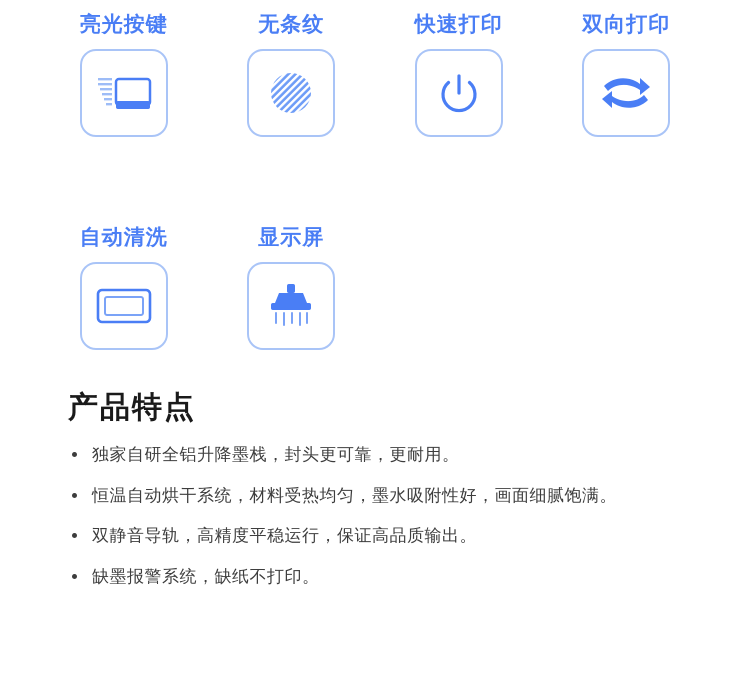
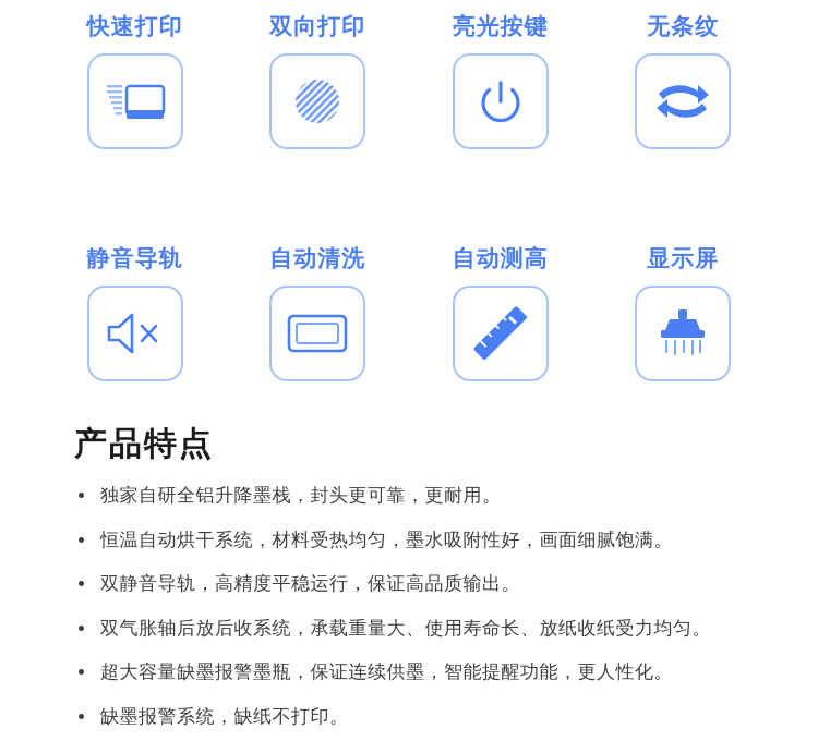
- 亮光按键
+ 快速打印
- 无条纹
+ 双向打印
- 快速打印
+ 亮光按键
- 双向打印
+ 无条纹
+ 静音导轨
  自动清洗
+ 自动测高
  显示屏
  产品特点
  独家自研全铝升降墨栈，封头更可靠，更耐用。
  恒温自动烘干系统，材料受热均匀，墨水吸附性好，画面细腻饱满。
  双静音导轨，高精度平稳运行，保证高品质输出。
+ 双气胀轴后放后收系统，承载重量大、使用寿命长、放纸收纸受力均匀。
+ 超大容量缺墨报警墨瓶，保证连续供墨，智能提醒功能，更人性化。
  缺墨报警系统，缺纸不打印。
